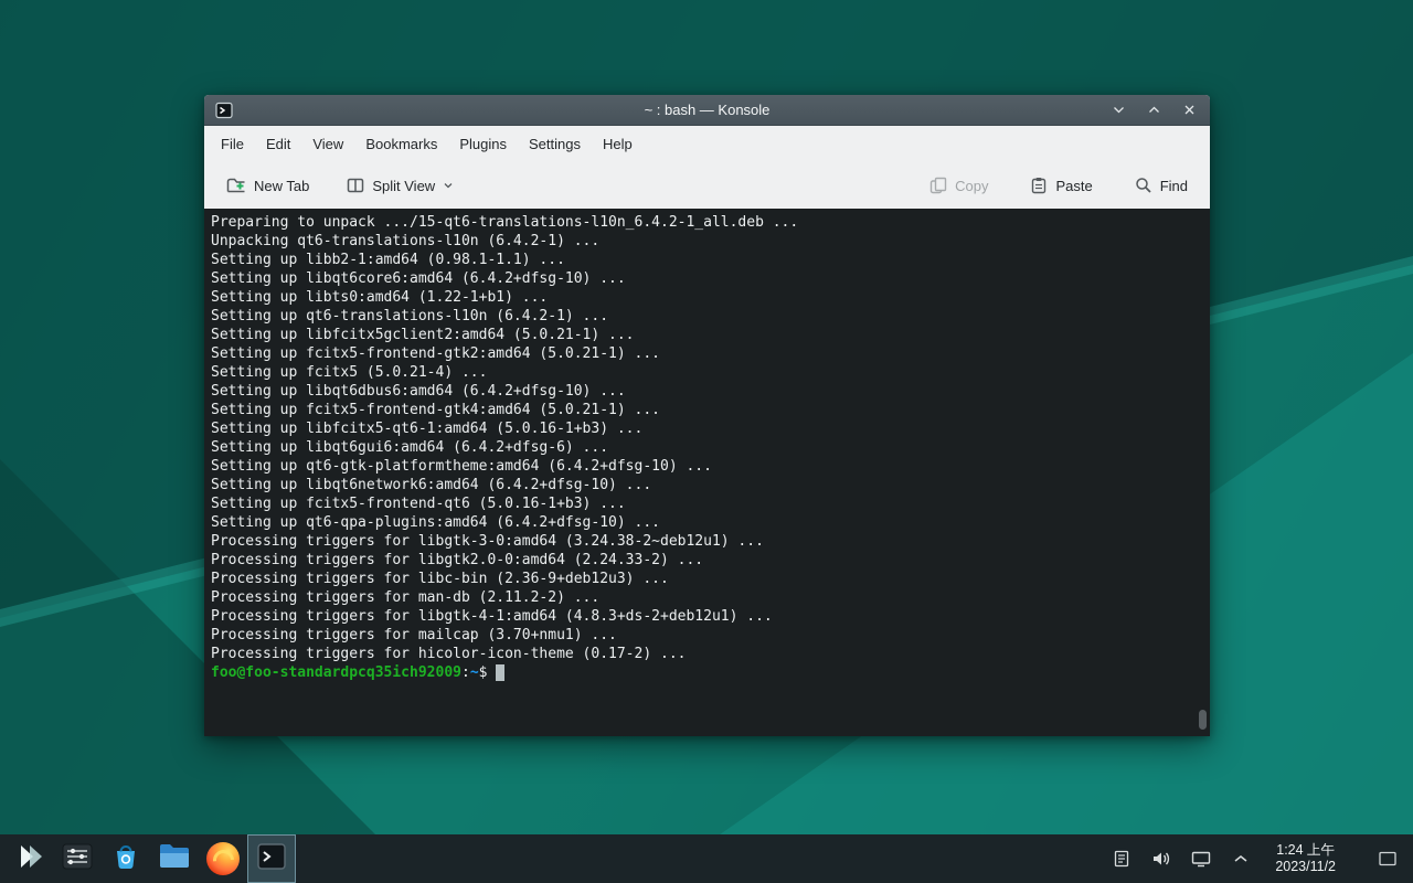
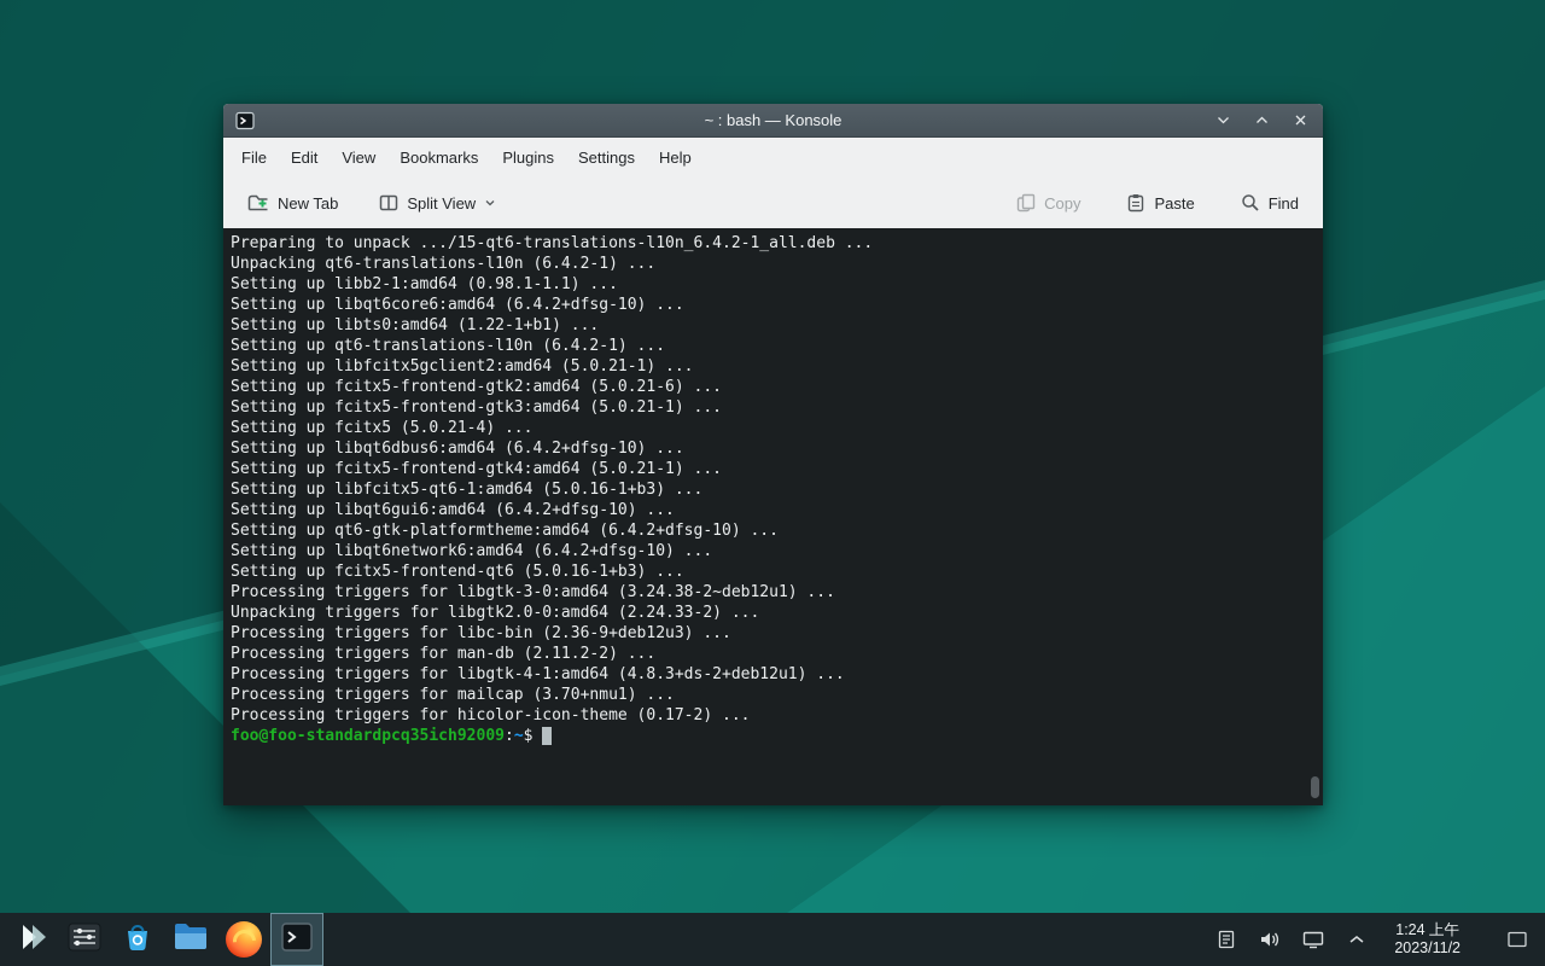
  ~ : bash — Konsole
  File
  Edit
  View
  Bookmarks
  Plugins
  Settings
  Help
  New Tab
  Split View
  Copy
  Paste
  Find
  Preparing to unpack .../15-qt6-translations-l10n_6.4.2-1_all.deb ...
  Unpacking qt6-translations-l10n (6.4.2-1) ...
  Setting up libb2-1:amd64 (0.98.1-1.1) ...
  Setting up libqt6core6:amd64 (6.4.2+dfsg-10) ...
  Setting up libts0:amd64 (1.22-1+b1) ...
  Setting up qt6-translations-l10n (6.4.2-1) ...
  Setting up libfcitx5gclient2:amd64 (5.0.21-1) ...
- Setting up fcitx5-frontend-gtk2:amd64 (5.0.21-1) ...
+ Setting up fcitx5-frontend-gtk2:amd64 (5.0.21-6) ...
+ Setting up fcitx5-frontend-gtk3:amd64 (5.0.21-1) ...
  Setting up fcitx5 (5.0.21-4) ...
  Setting up libqt6dbus6:amd64 (6.4.2+dfsg-10) ...
  Setting up fcitx5-frontend-gtk4:amd64 (5.0.21-1) ...
  Setting up libfcitx5-qt6-1:amd64 (5.0.16-1+b3) ...
- Setting up libqt6gui6:amd64 (6.4.2+dfsg-6) ...
+ Setting up libqt6gui6:amd64 (6.4.2+dfsg-10) ...
  Setting up qt6-gtk-platformtheme:amd64 (6.4.2+dfsg-10) ...
  Setting up libqt6network6:amd64 (6.4.2+dfsg-10) ...
  Setting up fcitx5-frontend-qt6 (5.0.16-1+b3) ...
- Setting up qt6-qpa-plugins:amd64 (6.4.2+dfsg-10) ...
  Processing triggers for libgtk-3-0:amd64 (3.24.38-2~deb12u1) ...
- Processing triggers for libgtk2.0-0:amd64 (2.24.33-2) ...
+ Unpacking triggers for libgtk2.0-0:amd64 (2.24.33-2) ...
  Processing triggers for libc-bin (2.36-9+deb12u3) ...
  Processing triggers for man-db (2.11.2-2) ...
  Processing triggers for libgtk-4-1:amd64 (4.8.3+ds-2+deb12u1) ...
  Processing triggers for mailcap (3.70+nmu1) ...
  Processing triggers for hicolor-icon-theme (0.17-2) ...
  foo@foo-standardpcq35ich92009
  :
  ~
  $
  1:24 上午
  2023/11/2
